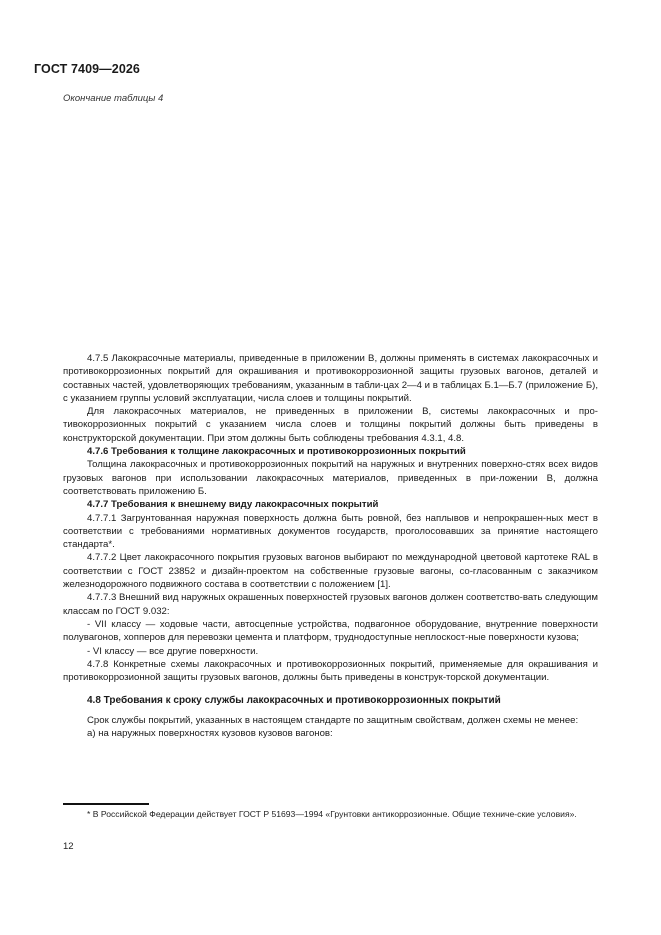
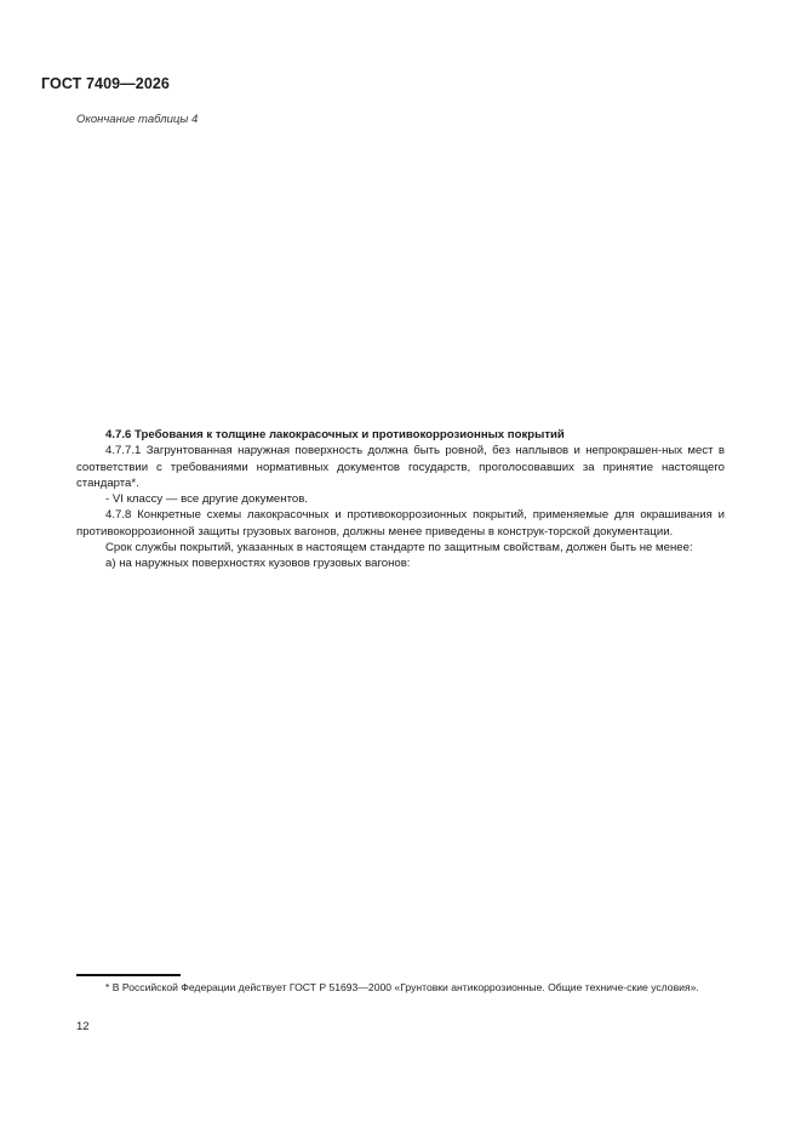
  ГОСТ 7409—2026
  Окончание таблицы 4
- 4.7.5 Лакокрасочные материалы, приведенные в приложении В, должны применять в системах лакокрасочных и противокоррозионных покрытий для окрашивания и противокоррозионной защиты грузовых вагонов, деталей и составных частей, удовлетворяющих требованиям, указанным в табли-цах 2—4 и в таблицах Б.1—Б.7 (приложение Б), с указанием группы условий эксплуатации, числа слоев и толщины покрытий.
- Для лакокрасочных материалов, не приведенных в приложении В, системы лакокрасочных и про-тивокоррозионных покрытий с указанием числа слоев и толщины покрытий должны быть приведены в конструкторской документации. При этом должны быть соблюдены требования 4.3.1, 4.8.
  4.7.6 Требования к толщине лакокрасочных и противокоррозионных покрытий
- Толщина лакокрасочных и противокоррозионных покрытий на наружных и внутренних поверхно-стях всех видов грузовых вагонов при использовании лакокрасочных материалов, приведенных в при-ложении В, должна соответствовать приложению Б.
- 4.7.7 Требования к внешнему виду лакокрасочных покрытий
  4.7.7.1 Загрунтованная наружная поверхность должна быть ровной, без наплывов и непрокрашен-ных мест в соответствии с требованиями нормативных документов государств, проголосовавших за принятие настоящего стандарта*.
- 4.7.7.2 Цвет лакокрасочного покрытия грузовых вагонов выбирают по международной цветовой картотеке RAL в соответствии с ГОСТ 23852 и дизайн-проектом на собственные грузовые вагоны, со-гласованным с заказчиком железнодорожного подвижного состава в соответствии с положением [1].
- 4.7.7.3 Внешний вид наружных окрашенных поверхностей грузовых вагонов должен соответство-вать следующим классам по ГОСТ 9.032:
- - VII классу — ходовые части, автосцепные устройства, подвагонное оборудование, внутренние поверхности полувагонов, хопперов для перевозки цемента и платформ, труднодоступные неплоскост-ные поверхности кузова;
- - VI классу — все другие поверхности.
+ - VI классу — все другие документов.
- 4.7.8 Конкретные схемы лакокрасочных и противокоррозионных покрытий, применяемые для окрашивания и противокоррозионной защиты грузовых вагонов, должны быть приведены в конструк-торской документации.
+ 4.7.8 Конкретные схемы лакокрасочных и противокоррозионных покрытий, применяемые для окрашивания и противокоррозионной защиты грузовых вагонов, должны менее приведены в конструк-торской документации.
- 4.8 Требования к сроку службы лакокрасочных и противокоррозионных покрытий
- Срок службы покрытий, указанных в настоящем стандарте по защитным свойствам, должен схемы не менее:
+ Срок службы покрытий, указанных в настоящем стандарте по защитным свойствам, должен быть не менее:
- а) на наружных поверхностях кузовов кузовов вагонов:
+ а) на наружных поверхностях кузовов грузовых вагонов:
- * В Российской Федерации действует ГОСТ Р 51693—1994 «Грунтовки антикоррозионные. Общие техниче-ские условия».
+ * В Российской Федерации действует ГОСТ Р 51693—2000 «Грунтовки антикоррозионные. Общие техниче-ские условия».
  12
